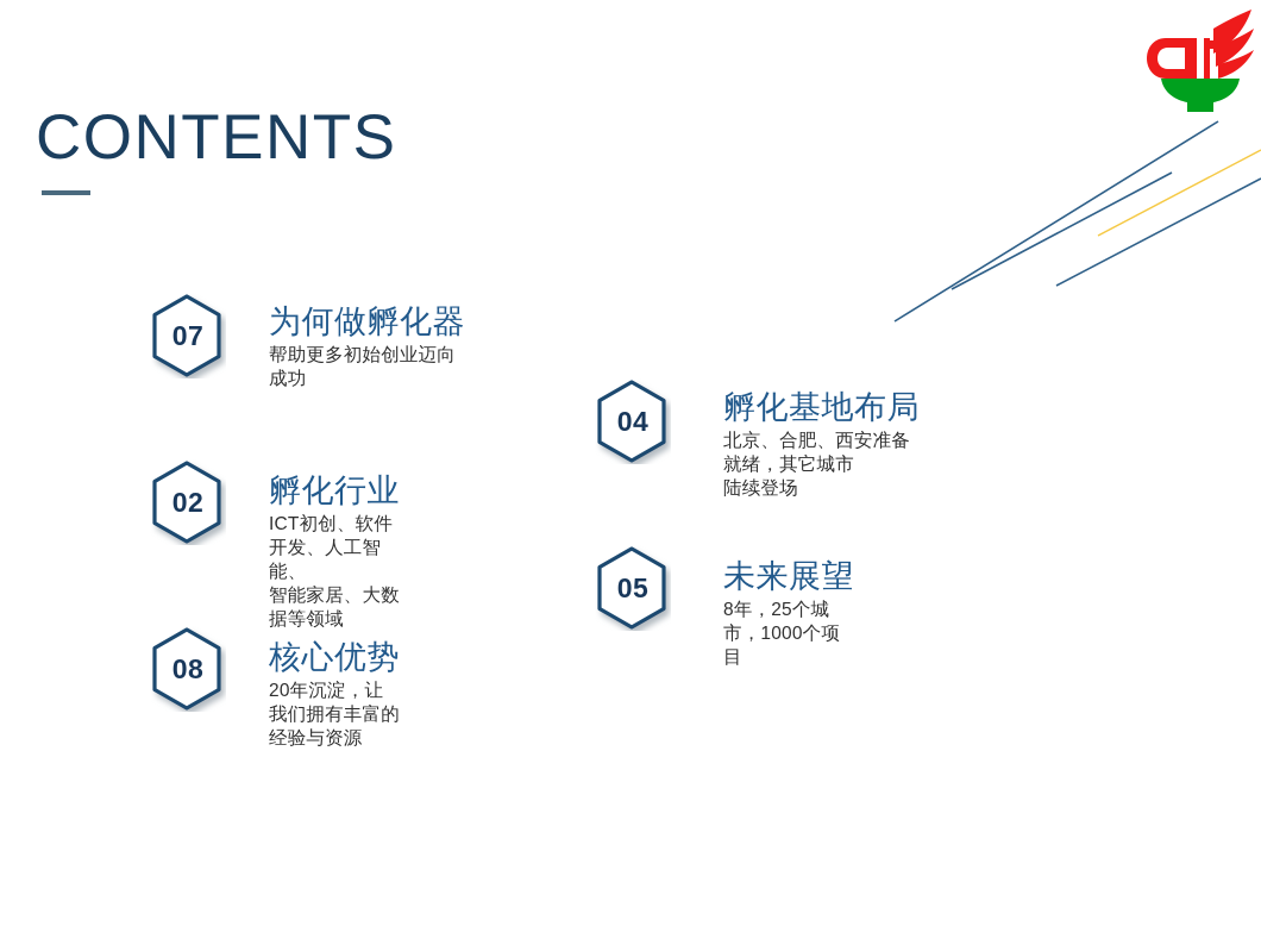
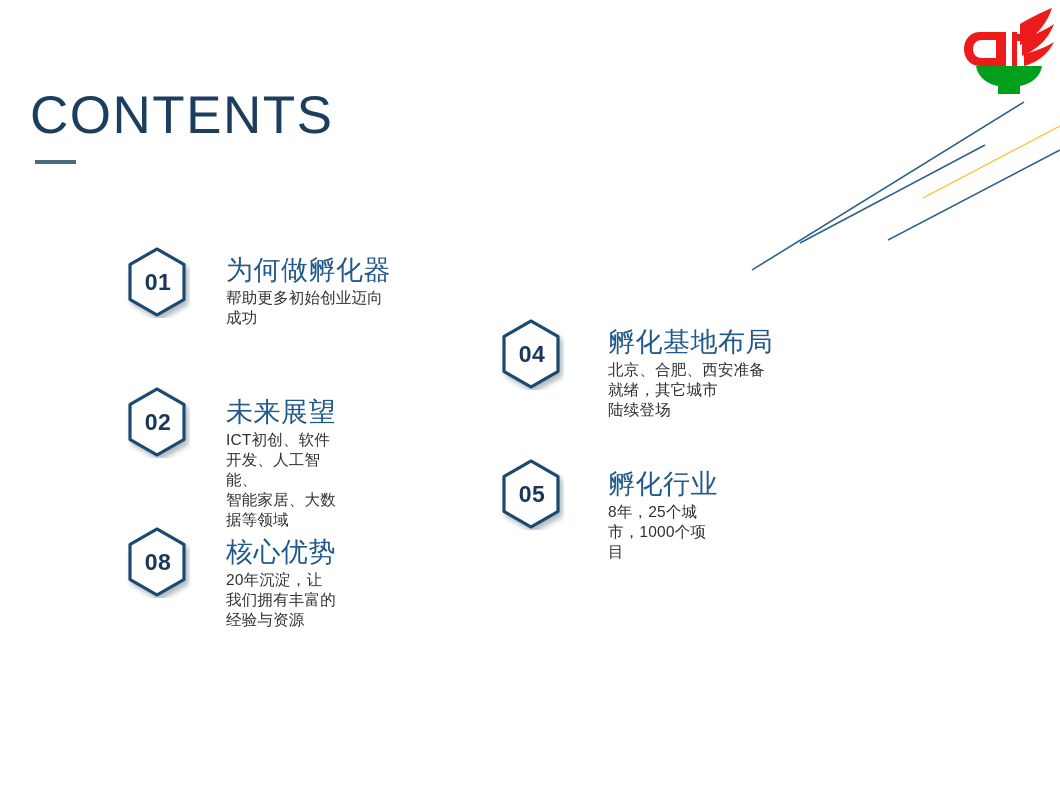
  CONTENTS
- 07
+ 01
  为何做孵化器
  帮助更多初始创业迈向成功
  02
- 孵化行业
+ 未来展望
  ICT初创、软件开发、人工智能、
  智能家居、大数据等领域
  08
  核心优势
  20年沉淀，让我们拥有丰富的经验与资源
  04
  孵化基地布局
  北京、合肥、西安准备就绪，其它城市
  陆续登场
  05
- 未来展望
+ 孵化行业
  8年，25个城市，1000个项目
